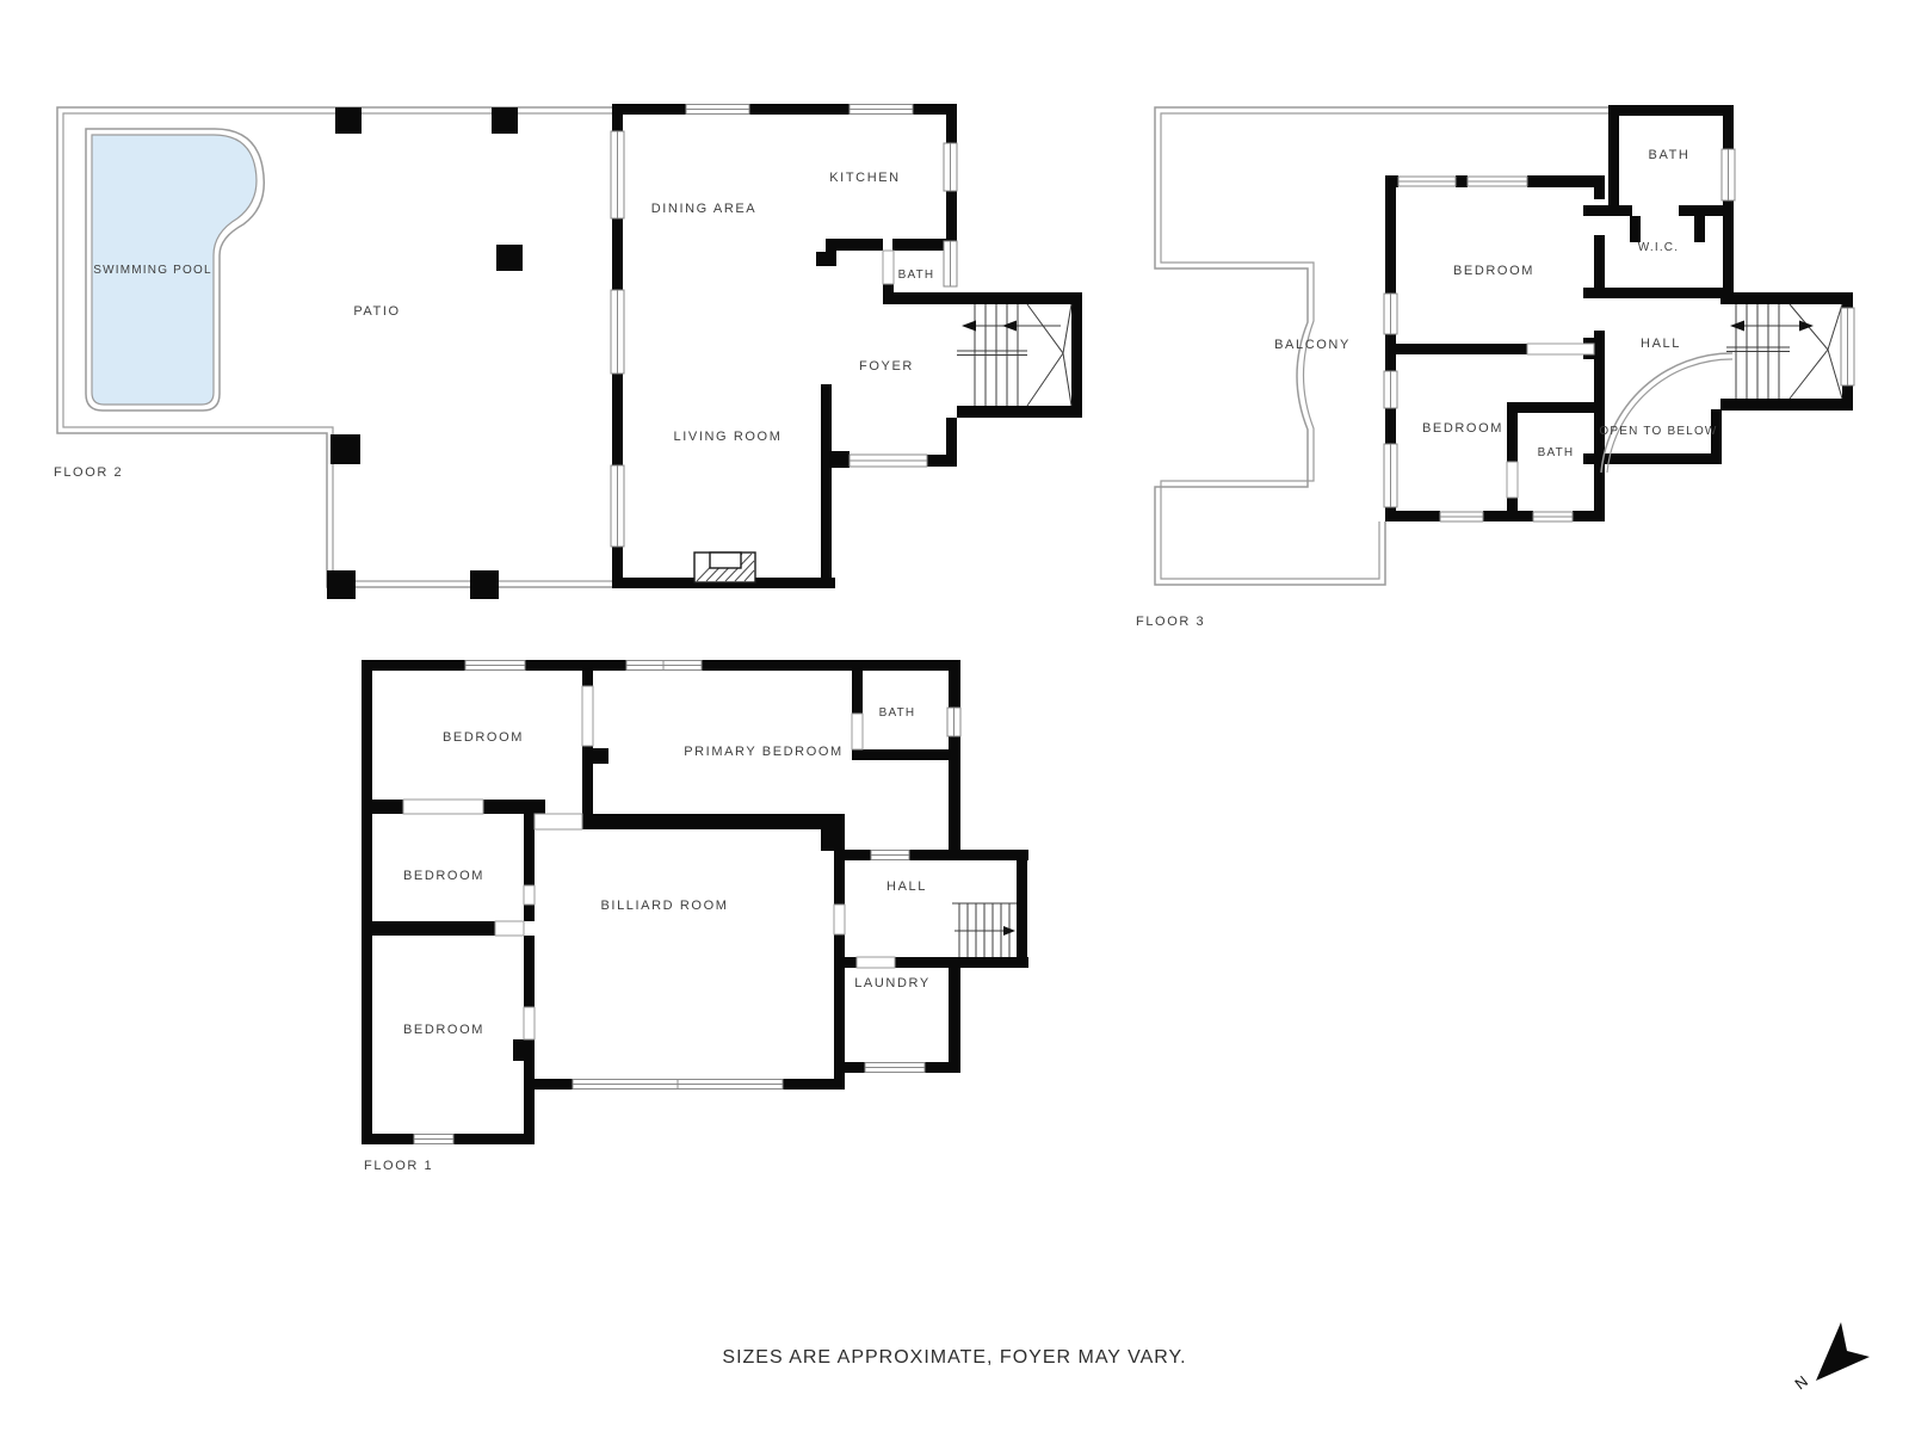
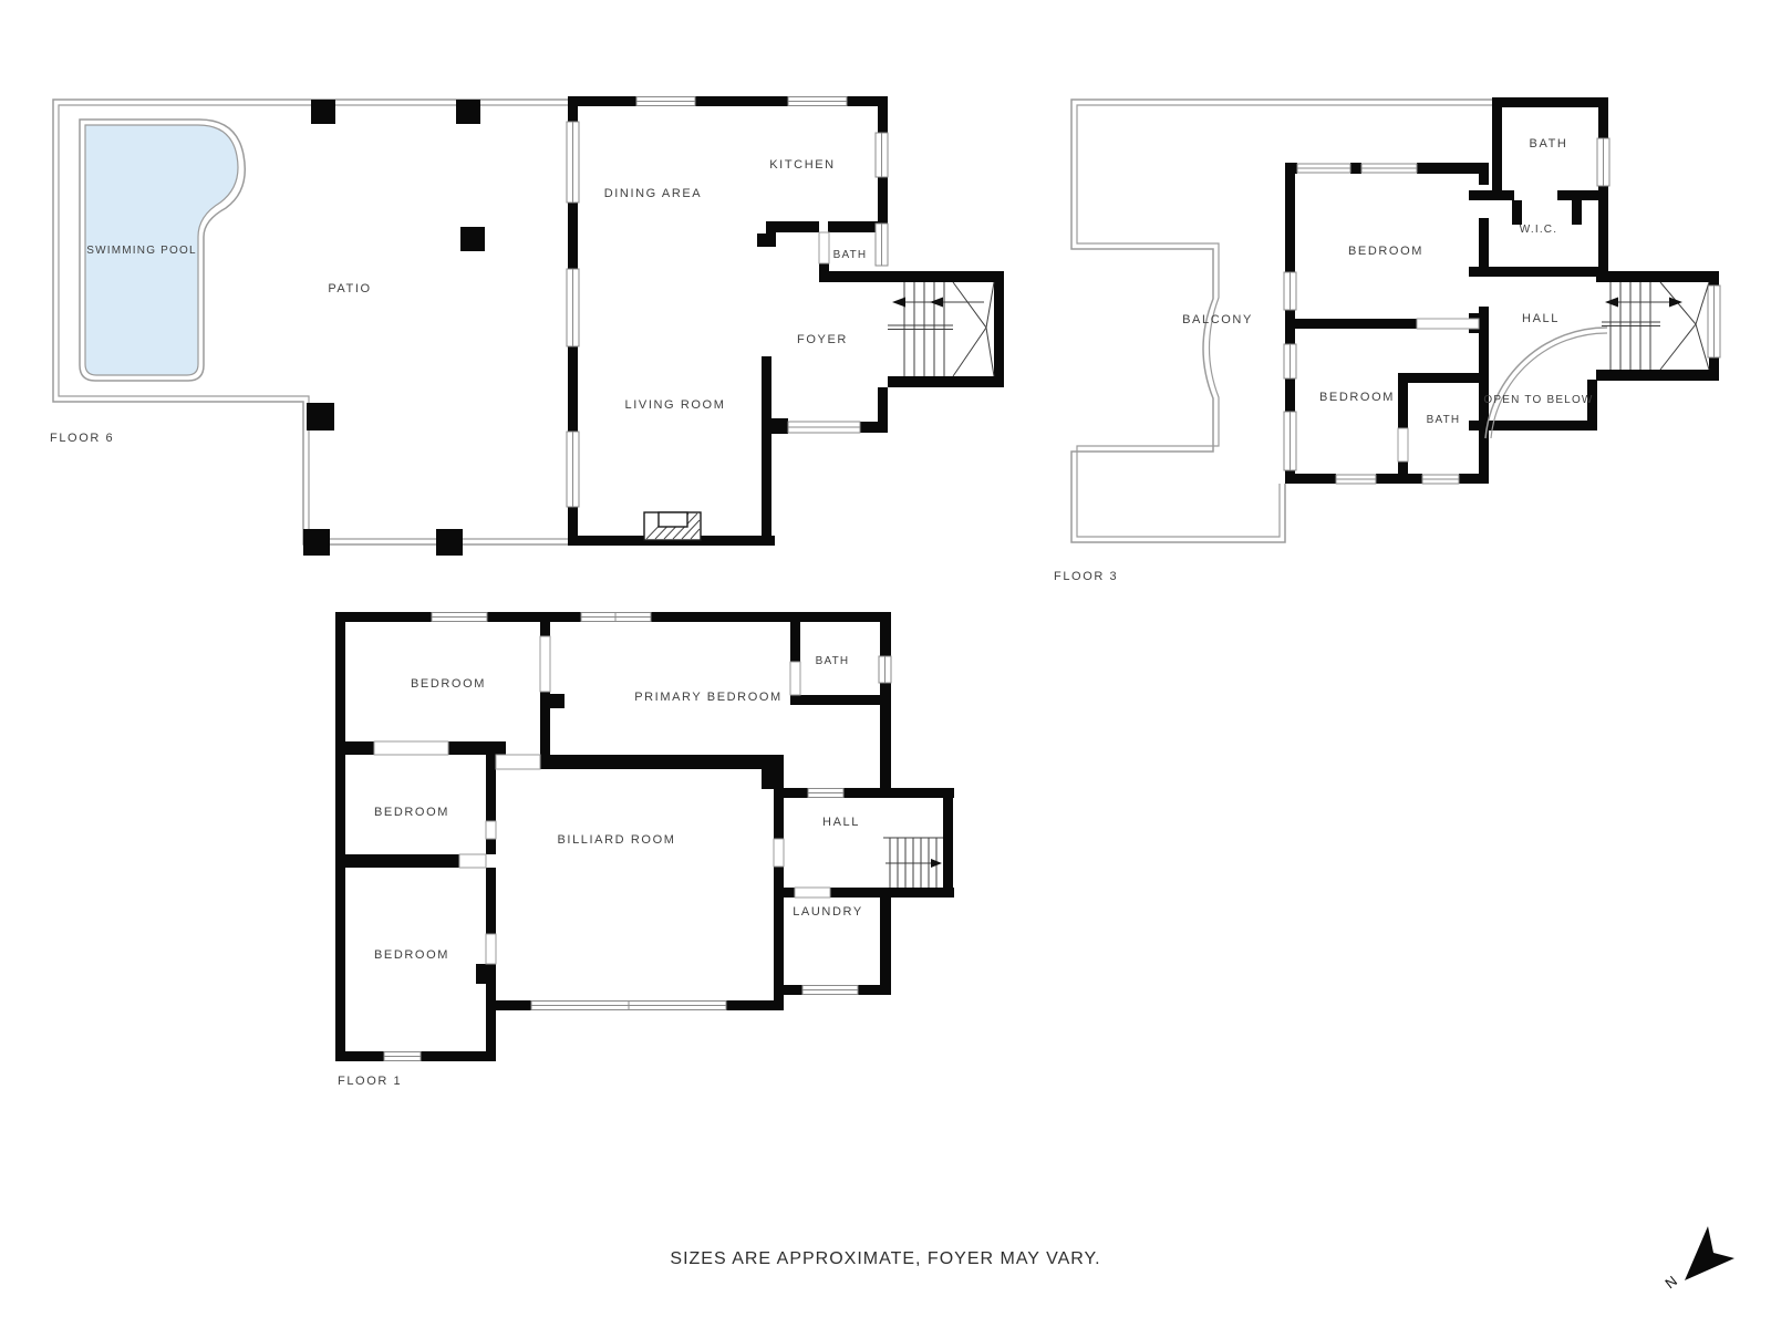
  PATIO
  SWIMMING POOL
  DINING AREA
  KITCHEN
  BATH
  FOYER
  LIVING ROOM
- FLOOR 2
+ FLOOR 6
  BATH
  W.I.C.
  BEDROOM
  BALCONY
  HALL
  BEDROOM
  BATH
  OPEN TO BELOW
  FLOOR 3
  BEDROOM
  PRIMARY BEDROOM
  BATH
  BEDROOM
  BILLIARD ROOM
  HALL
  BEDROOM
  LAUNDRY
  FLOOR 1
  SIZES ARE APPROXIMATE, FOYER MAY VARY.
